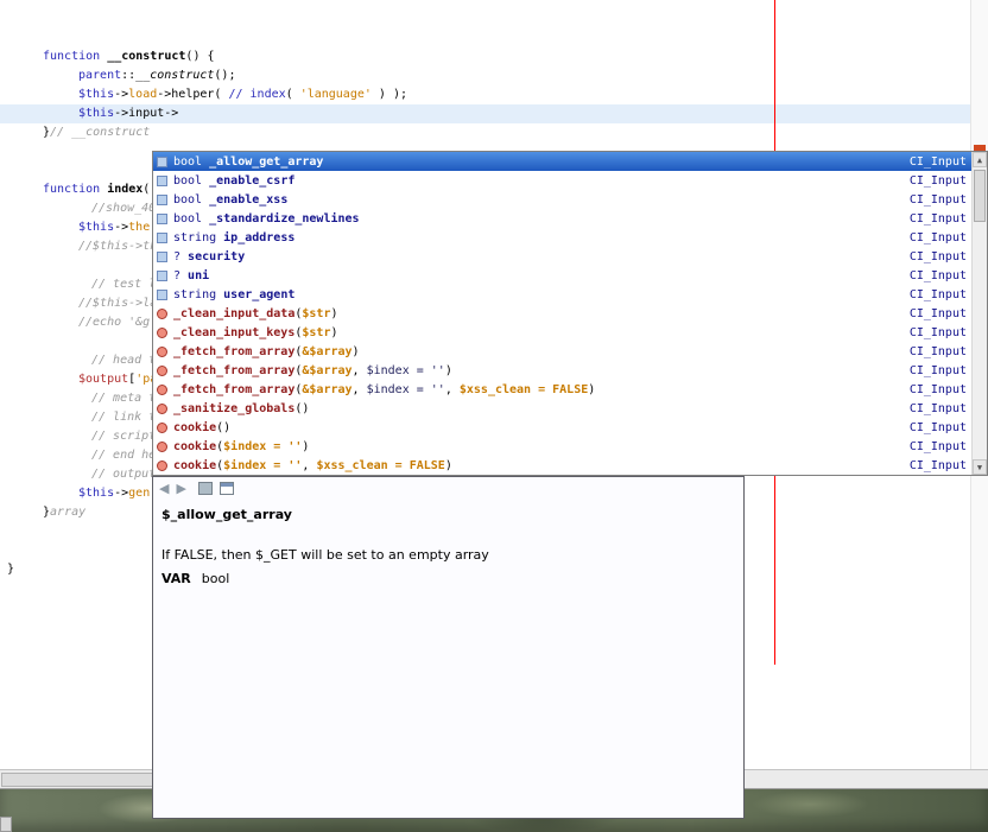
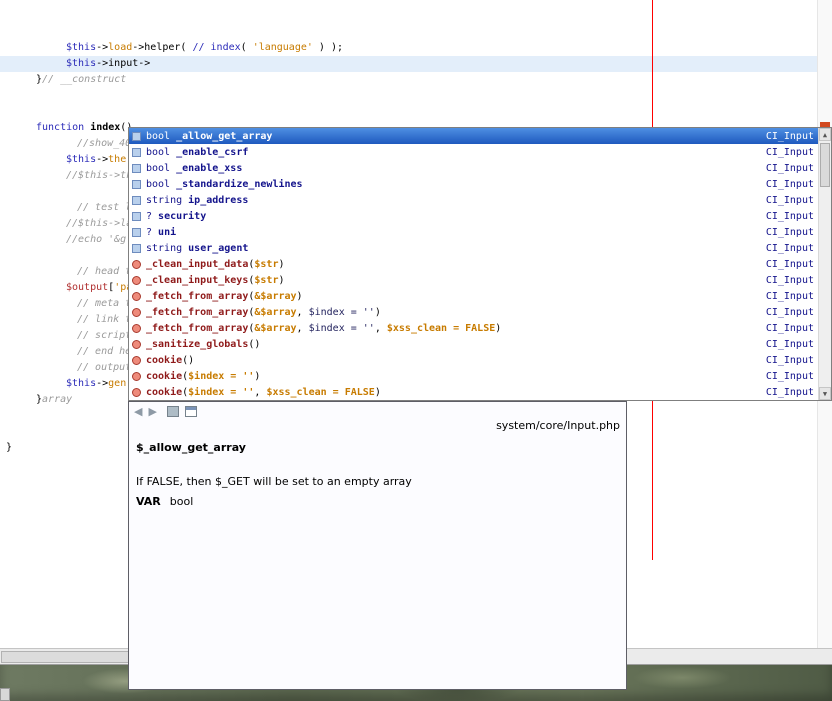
- function __construct() {
- parent::__construct();
  $this->load->helper( // index( 'language' ) );
  $this->input->
  }// __construct
  function index(
  //show_4
  $this->the
  //$this->t
  //$this->l
  //echo '&g
  $output['p
  // meta
  // scrip
  // end h
  // outpu
  $this->gen
  }array
  }
  bool
  _allow_get_array
  CI_Input
  bool
  _enable_csrf
  CI_Input
  bool
  _enable_xss
  CI_Input
  bool
  _standardize_newlines
  CI_Input
  string
  ip_address
  CI_Input
  ?
  security
  CI_Input
  ?
  uni
  CI_Input
  string
  user_agent
  CI_Input
  _clean_input_data
  (
  $str
  )
  CI_Input
  _clean_input_keys
  (
  $str
  )
  CI_Input
  _fetch_from_array
  (
  &$array
  )
  CI_Input
  _fetch_from_array
  (
  &$array
  ,
  $index = ''
  )
  CI_Input
  _fetch_from_array
  (
  &$array
  ,
  $index = ''
  ,
  $xss_clean = FALSE
  )
  CI_Input
  _sanitize_globals
  ()
  CI_Input
  cookie
  ()
  CI_Input
  cookie
  (
  $index = ''
  )
  CI_Input
  cookie
  (
  $index = ''
  ,
  $xss_clean = FALSE
  )
  CI_Input
  ▲
  ▼
  ◀
  ▶
+ system/core/Input.php
  $_allow_get_array
  If FALSE, then $_GET will be set to an empty array
  VAR bool
